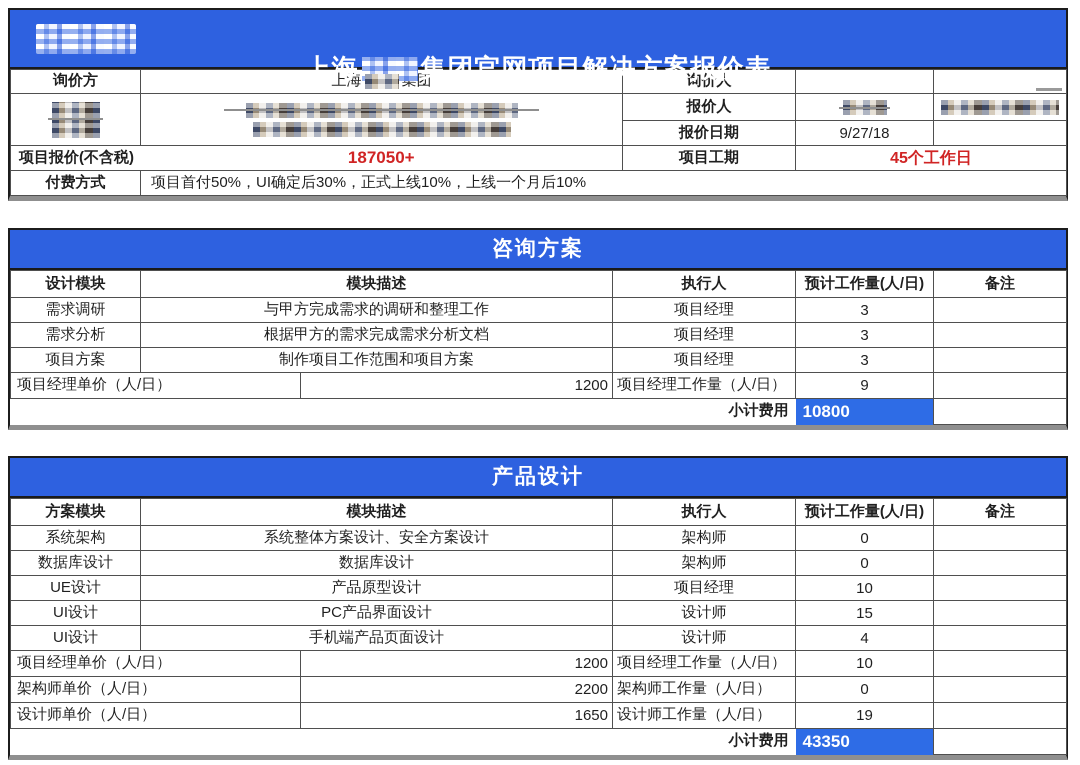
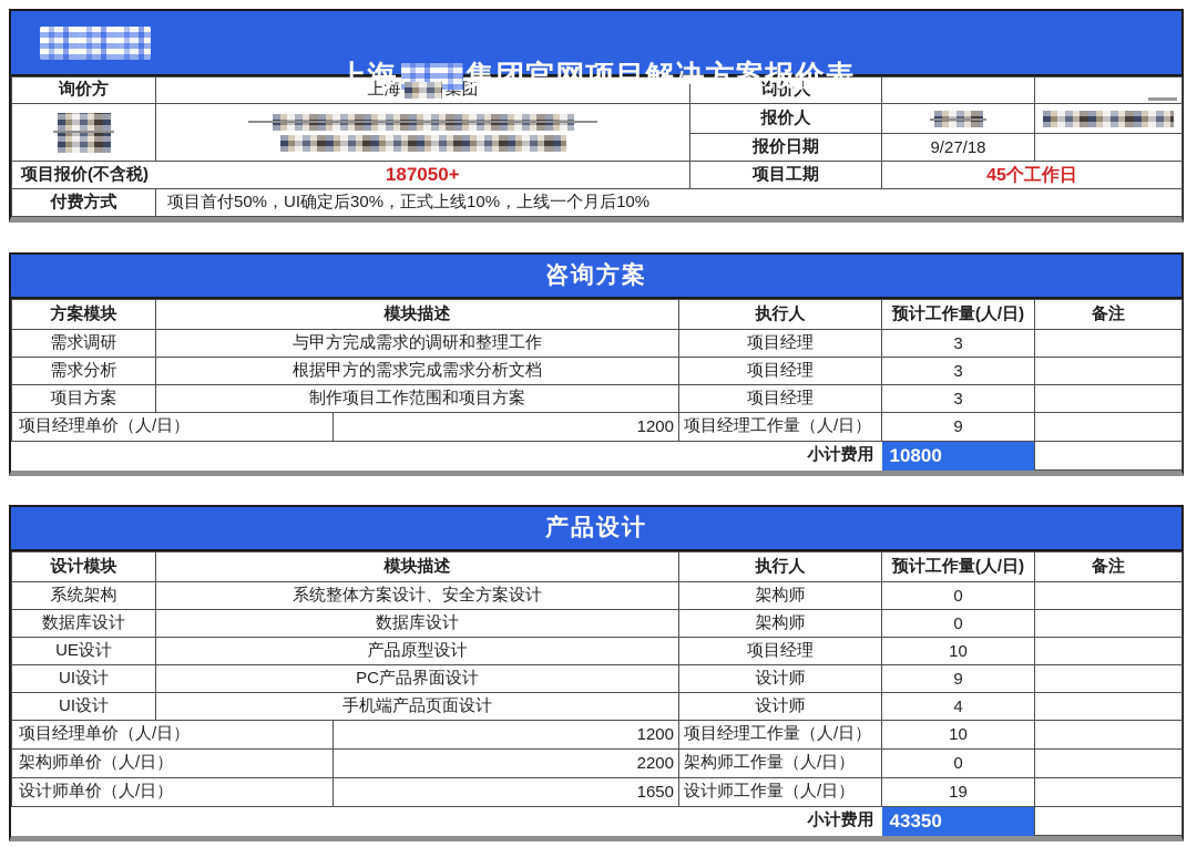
  上海
  集团官网项目解决方案报价表
  询价方	上海 集团	询价人
  		报价人
  报价日期	9/27/18
  项目报价(不含税)	187050+	项目工期	45个工作日
  付费方式	项目首付50%，UI确定后30%，正式上线10%，上线一个月后10%
  咨询方案
- 设计模块	模块描述	执行人	预计工作量(人/日)	备注
+ 方案模块	模块描述	执行人	预计工作量(人/日)	备注
  需求调研	与甲方完成需求的调研和整理工作	项目经理	3
  需求分析	根据甲方的需求完成需求分析文档	项目经理	3
  项目方案	制作项目工作范围和项目方案	项目经理	3
  项目经理单价（人/日）	1200	项目经理工作量（人/日）	9
  	小计费用	10800
  产品设计
- 方案模块	模块描述	执行人	预计工作量(人/日)	备注
+ 设计模块	模块描述	执行人	预计工作量(人/日)	备注
  系统架构	系统整体方案设计、安全方案设计	架构师	0
  数据库设计	数据库设计	架构师	0
  UE设计	产品原型设计	项目经理	10
- UI设计	PC产品界面设计	设计师	15
+ UI设计	PC产品界面设计	设计师	9
  UI设计	手机端产品页面设计	设计师	4
  项目经理单价（人/日）	1200	项目经理工作量（人/日）	10
  架构师单价（人/日）	2200	架构师工作量（人/日）	0
  设计师单价（人/日）	1650	设计师工作量（人/日）	19
  	小计费用	43350
